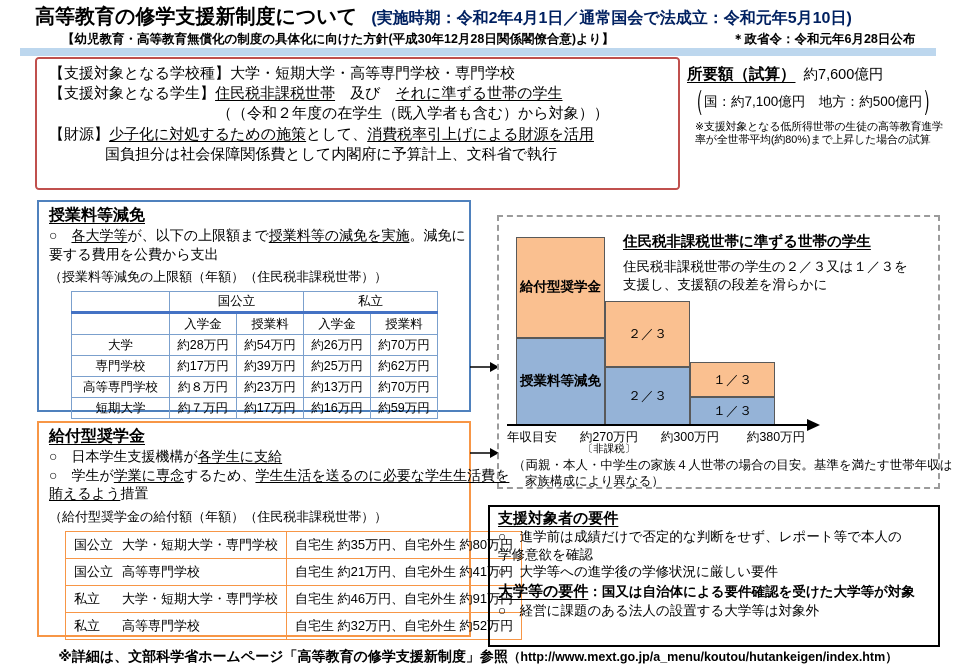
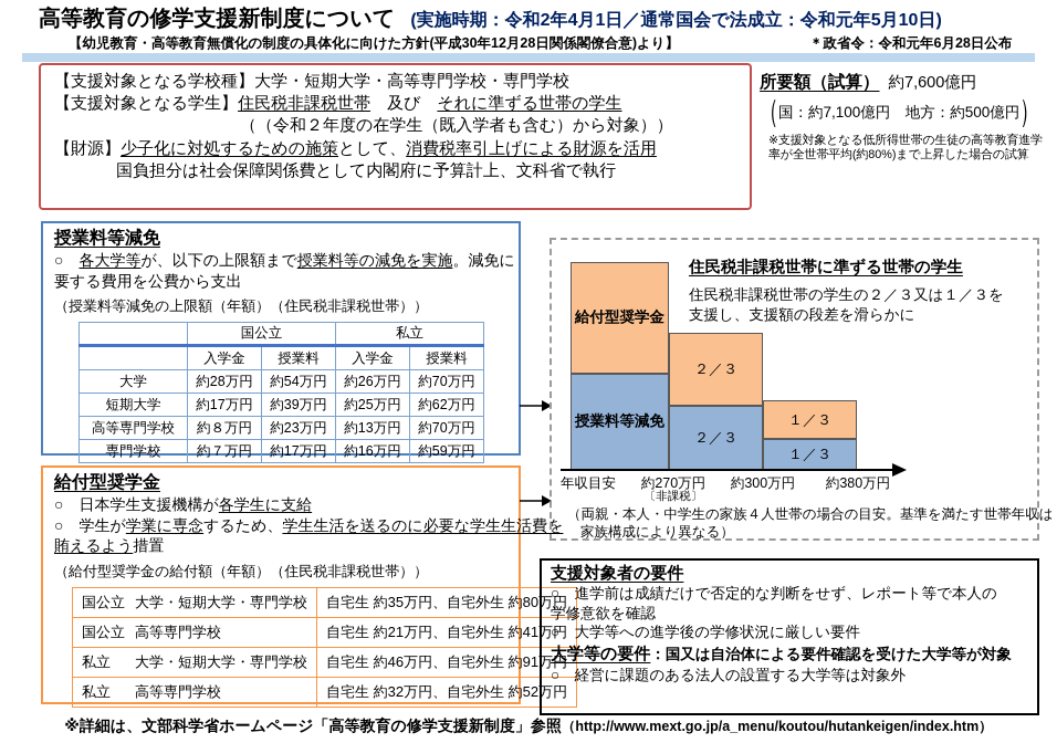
  高等教育の修学支援新制度について (実施時期：令和2年4月1日／通常国会で法成立：令和元年5月10日)
  【幼児教育・高等教育無償化の制度の具体化に向けた方針(平成30年12月28日関係閣僚合意)より】
  ＊政省令：令和元年6月28日公布
  【支援対象となる学校種】大学・短期大学・高等専門学校・専門学校
  【支援対象となる学生】住民税非課税世帯 及び それに準ずる世帯の学生
  （（令和２年度の在学生（既入学者も含む）から対象））
  【財源】少子化に対処するための施策として、消費税率引上げによる財源を活用
  国負担分は社会保障関係費として内閣府に予算計上、文科省で執行
  所要額（試算） 約7,600億円
  （国：約7,100億円 地方：約500億円）
  ※支援対象となる低所得世帯の生徒の高等教育進学
  率が全世帯平均(約80%)まで上昇した場合の試算
  授業料等減免
  ○ 各大学等が、以下の上限額まで授業料等の減免を実施。減免に
  要する費用を公費から支出
  （授業料等減免の上限額（年額）（住民税非課税世帯））
  	国公立	私立
  	入学金	授業料	入学金	授業料
  大学	約28万円	約54万円	約26万円	約70万円
- 専門学校	約17万円	約39万円	約25万円	約62万円
+ 短期大学	約17万円	約39万円	約25万円	約62万円
  高等専門学校	約８万円	約23万円	約13万円	約70万円
- 短期大学	約７万円	約17万円	約16万円	約59万円
+ 専門学校	約７万円	約17万円	約16万円	約59万円
  給付型奨学金
  ○ 日本学生支援機構が各学生に支給
  ○ 学生が学業に専念するため、学生生活を送るのに必要な学生生活費を
  賄えるよう措置
  （給付型奨学金の給付額（年額）（住民税非課税世帯））
  国公立 大学・短期大学・専門学校	自宅生 約35万円、自宅外生 約80万円
  国公立 高等専門学校	自宅生 約21万円、自宅外生 約41万円
  私立 大学・短期大学・専門学校	自宅生 約46万円、自宅外生 約91万円
  私立 高等専門学校	自宅生 約32万円、自宅外生 約52万円
  住民税非課税世帯に準ずる世帯の学生
  住民税非課税世帯の学生の２／３又は１／３を
  支援し、支援額の段差を滑らかに
  給付型奨学金
  授業料等減免
  ２／３
  ２／３
  １／３
  １／３
  年収目安
  約270万円
  〔非課税〕
  約300万円
  約380万円
  （両親・本人・中学生の家族４人世帯の場合の目安。基準を満たす世帯年収は
  家族構成により異なる）
  支援対象者の要件
  ○ 進学前は成績だけで否定的な判断をせず、レポート等で本人の
  学修意欲を確認
  ○ 大学等への進学後の学修状況に厳しい要件
  大学等の要件：国又は自治体による要件確認を受けた大学等が対象
  ○ 経営に課題のある法人の設置する大学等は対象外
  ※詳細は、文部科学省ホームページ「高等教育の修学支援新制度」参照（http://www.mext.go.jp/a_menu/koutou/hutankeigen/index.htm）
